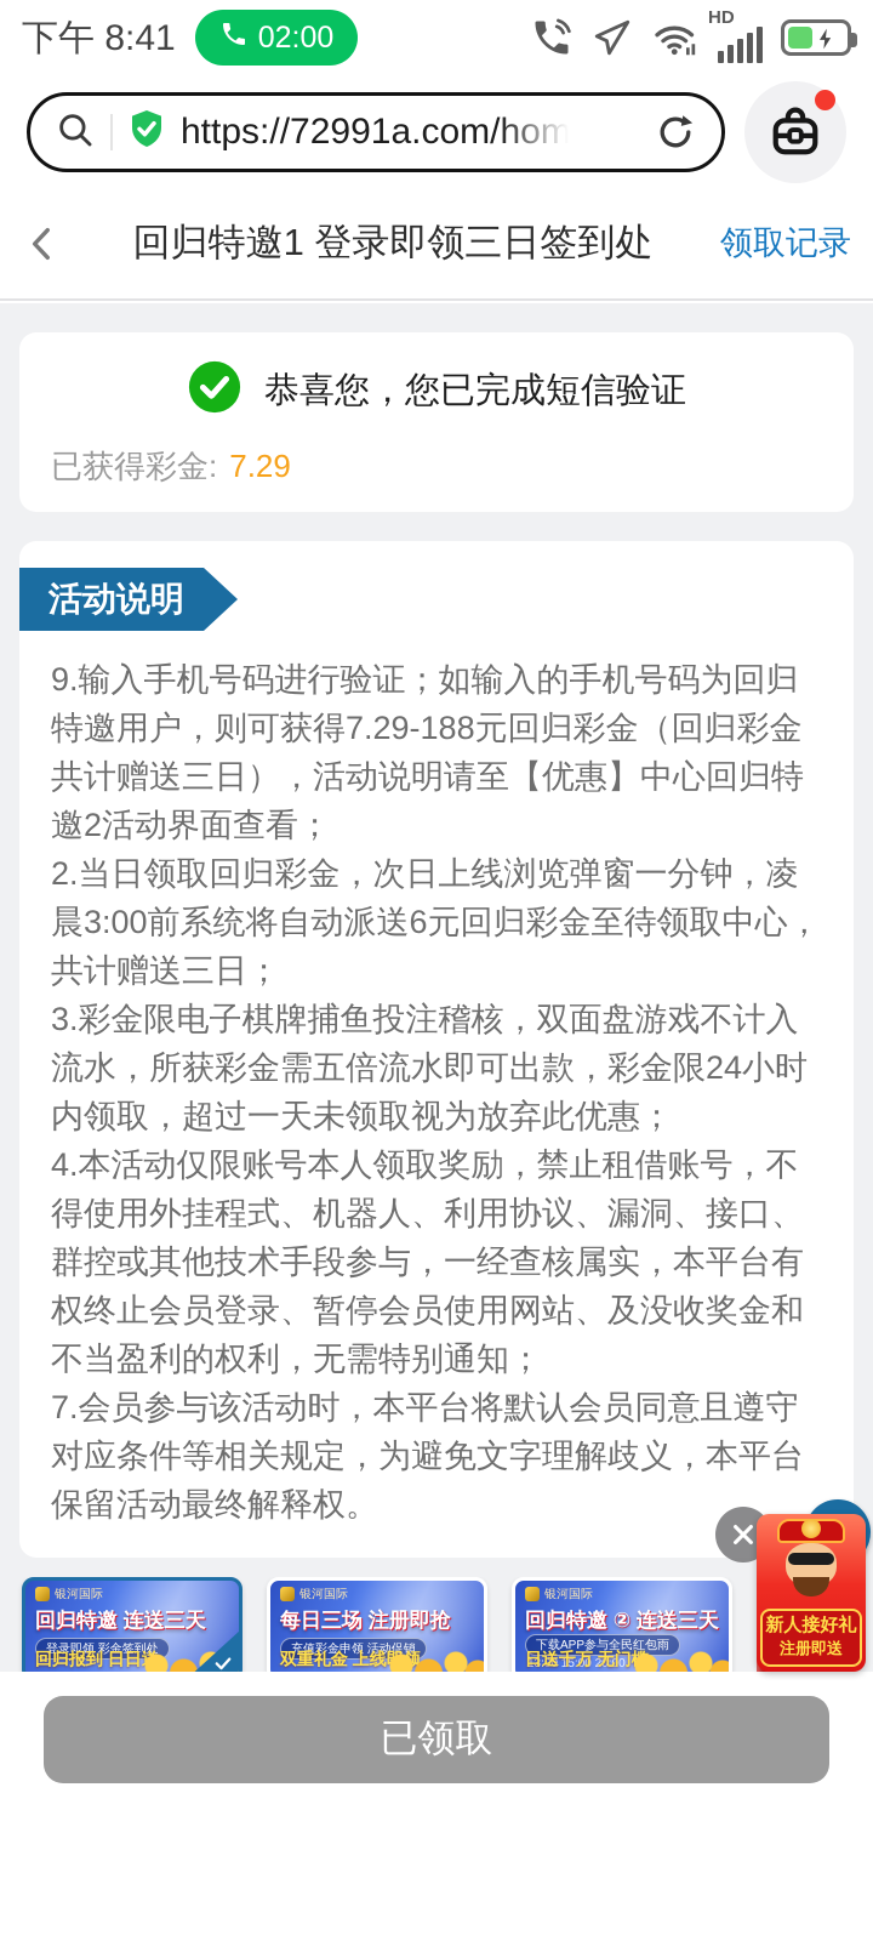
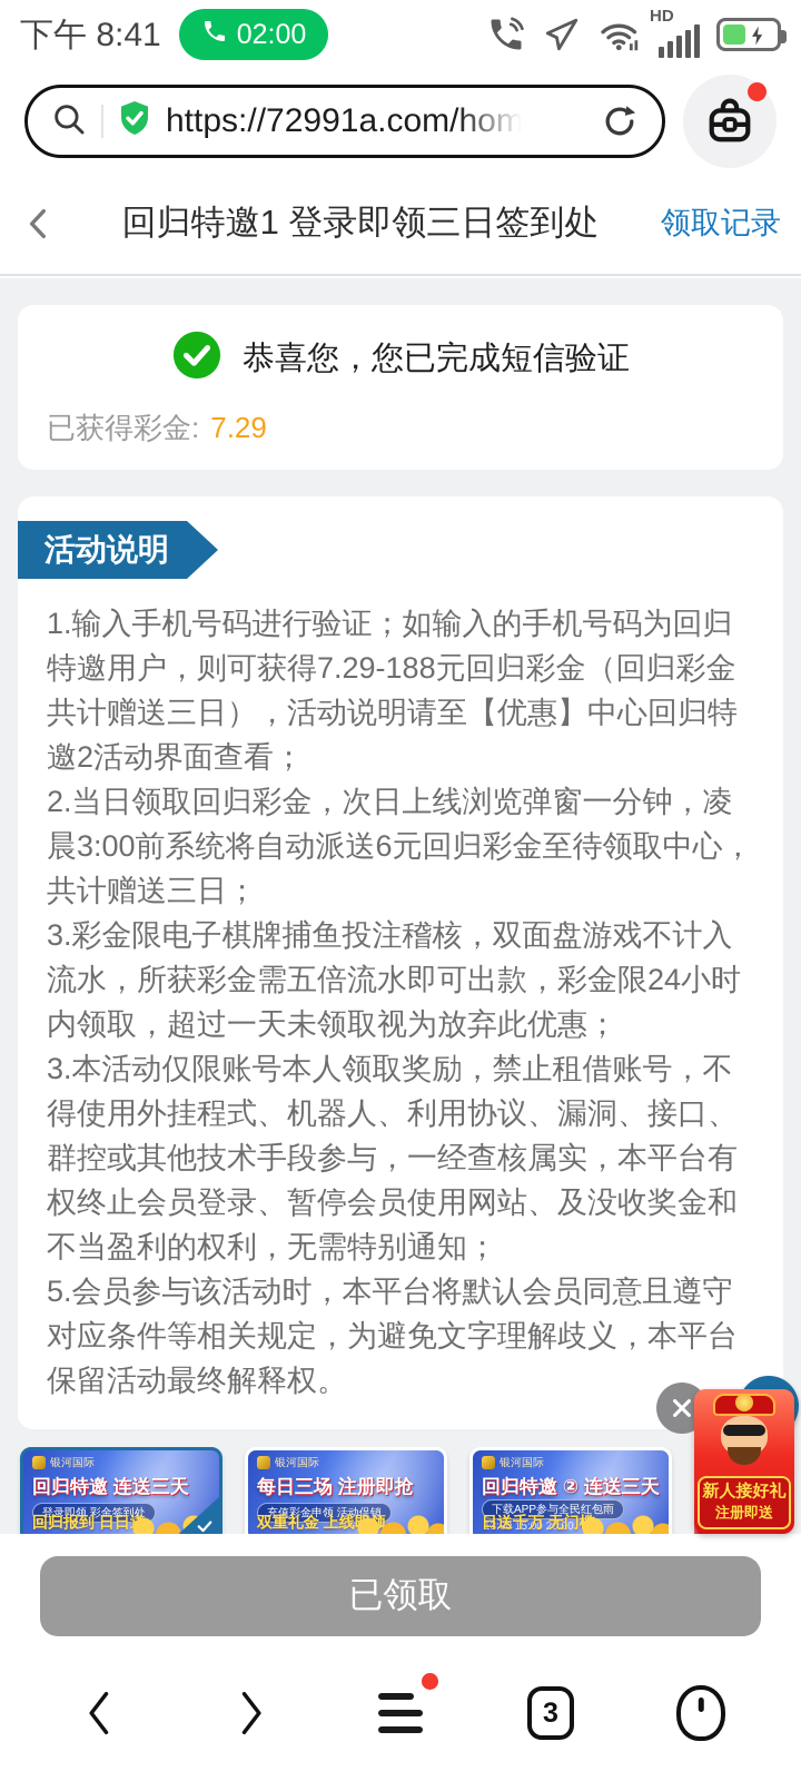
  下午 8:41
  02:00
  HD
  https://72991a.com/hom
  回归特邀1 登录即领三日签到处
  领取记录
  恭喜您，您已完成短信验证
  已获得彩金: 7.29
  活动说明
- 9.输入手机号码进行验证；如输入的手机号码为回归特邀用户，则可获得7.29-188元回归彩金（回归彩金共计赠送三日），活动说明请至【优惠】中心回归特邀2活动界面查看；
+ 1.输入手机号码进行验证；如输入的手机号码为回归特邀用户，则可获得7.29-188元回归彩金（回归彩金共计赠送三日），活动说明请至【优惠】中心回归特邀2活动界面查看；
  2.当日领取回归彩金，次日上线浏览弹窗一分钟，凌晨3:00前系统将自动派送6元回归彩金至待领取中心，共计赠送三日；
  3.彩金限电子棋牌捕鱼投注稽核，双面盘游戏不计入流水，所获彩金需五倍流水即可出款，彩金限24小时内领取，超过一天未领取视为放弃此优惠；
- 4.本活动仅限账号本人领取奖励，禁止租借账号，不得使用外挂程式、机器人、利用协议、漏洞、接口、群控或其他技术手段参与，一经查核属实，本平台有权终止会员登录、暂停会员使用网站、及没收奖金和不当盈利的权利，无需特别通知；
+ 3.本活动仅限账号本人领取奖励，禁止租借账号，不得使用外挂程式、机器人、利用协议、漏洞、接口、群控或其他技术手段参与，一经查核属实，本平台有权终止会员登录、暂停会员使用网站、及没收奖金和不当盈利的权利，无需特别通知；
- 7.会员参与该活动时，本平台将默认会员同意且遵守对应条件等相关规定，为避免文字理解歧义，本平台保留活动最终解释权。
+ 5.会员参与该活动时，本平台将默认会员同意且遵守对应条件等相关规定，为避免文字理解歧义，本平台保留活动最终解释权。
  银河国际
  回归特邀 连送三天
  登录即领 彩金签
  回归报到 日日
  银河国际
  每日三场 注册即抢
  充值彩金申领 活
  双重礼金 上线
  银河国际
  回归特邀 ② 连送三天
  13:00 15:00 20:00
  日送千万 无门
  新人接好礼
  注册即送
  已领取
+ 3
